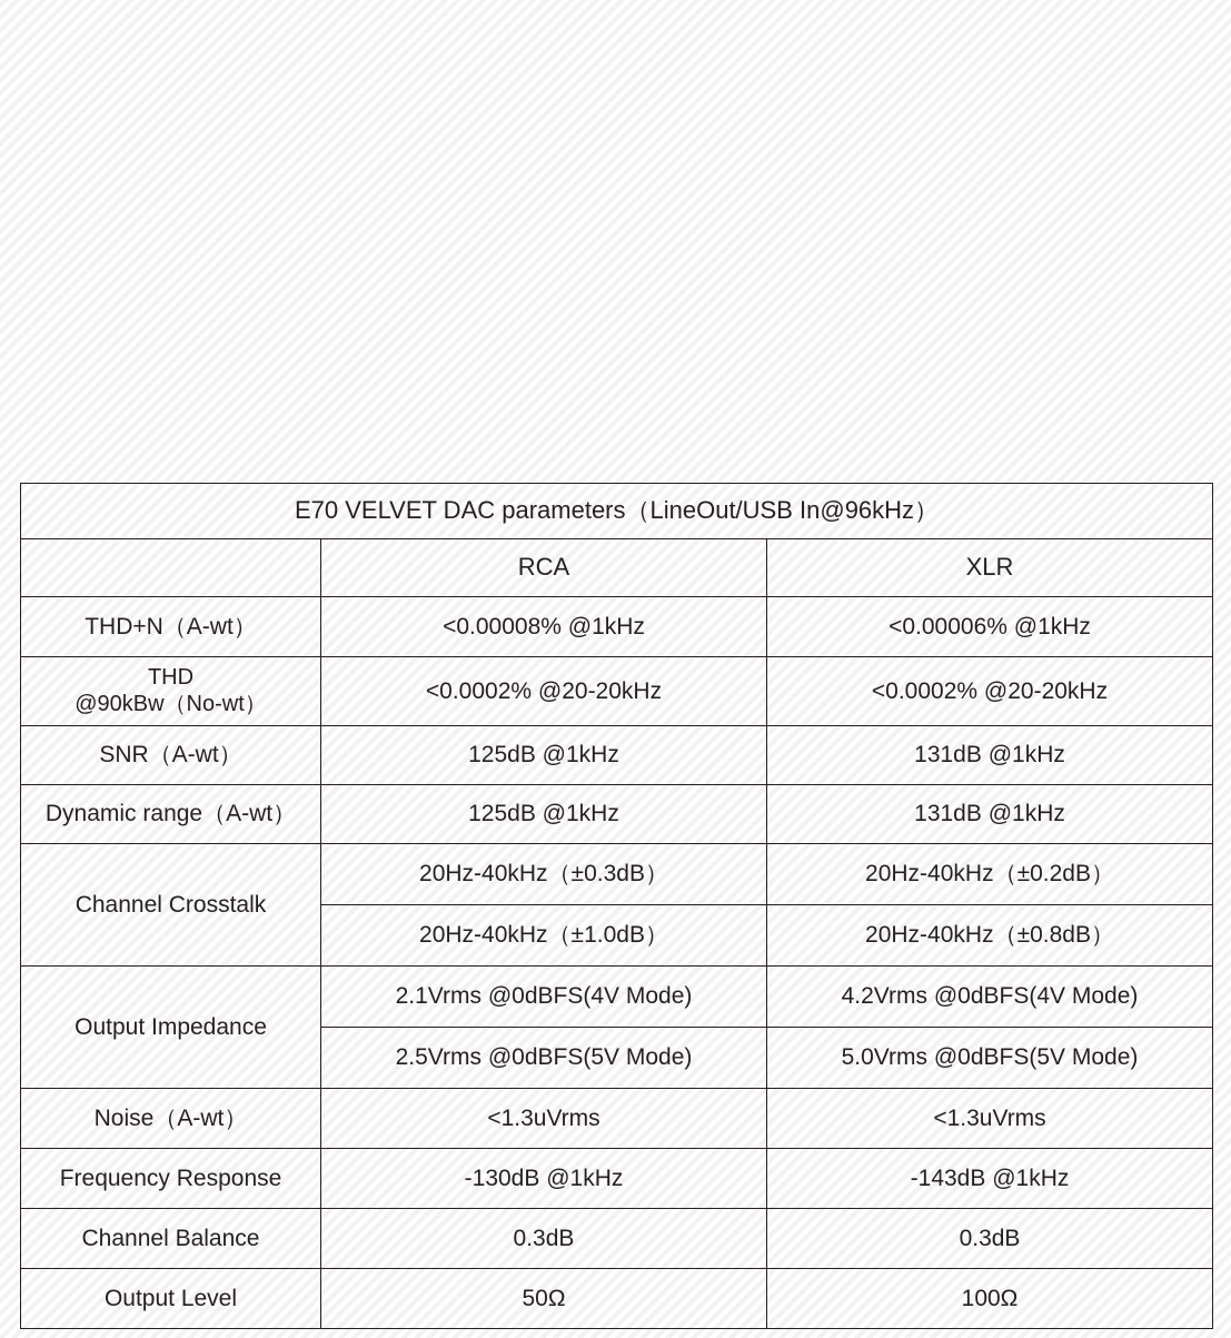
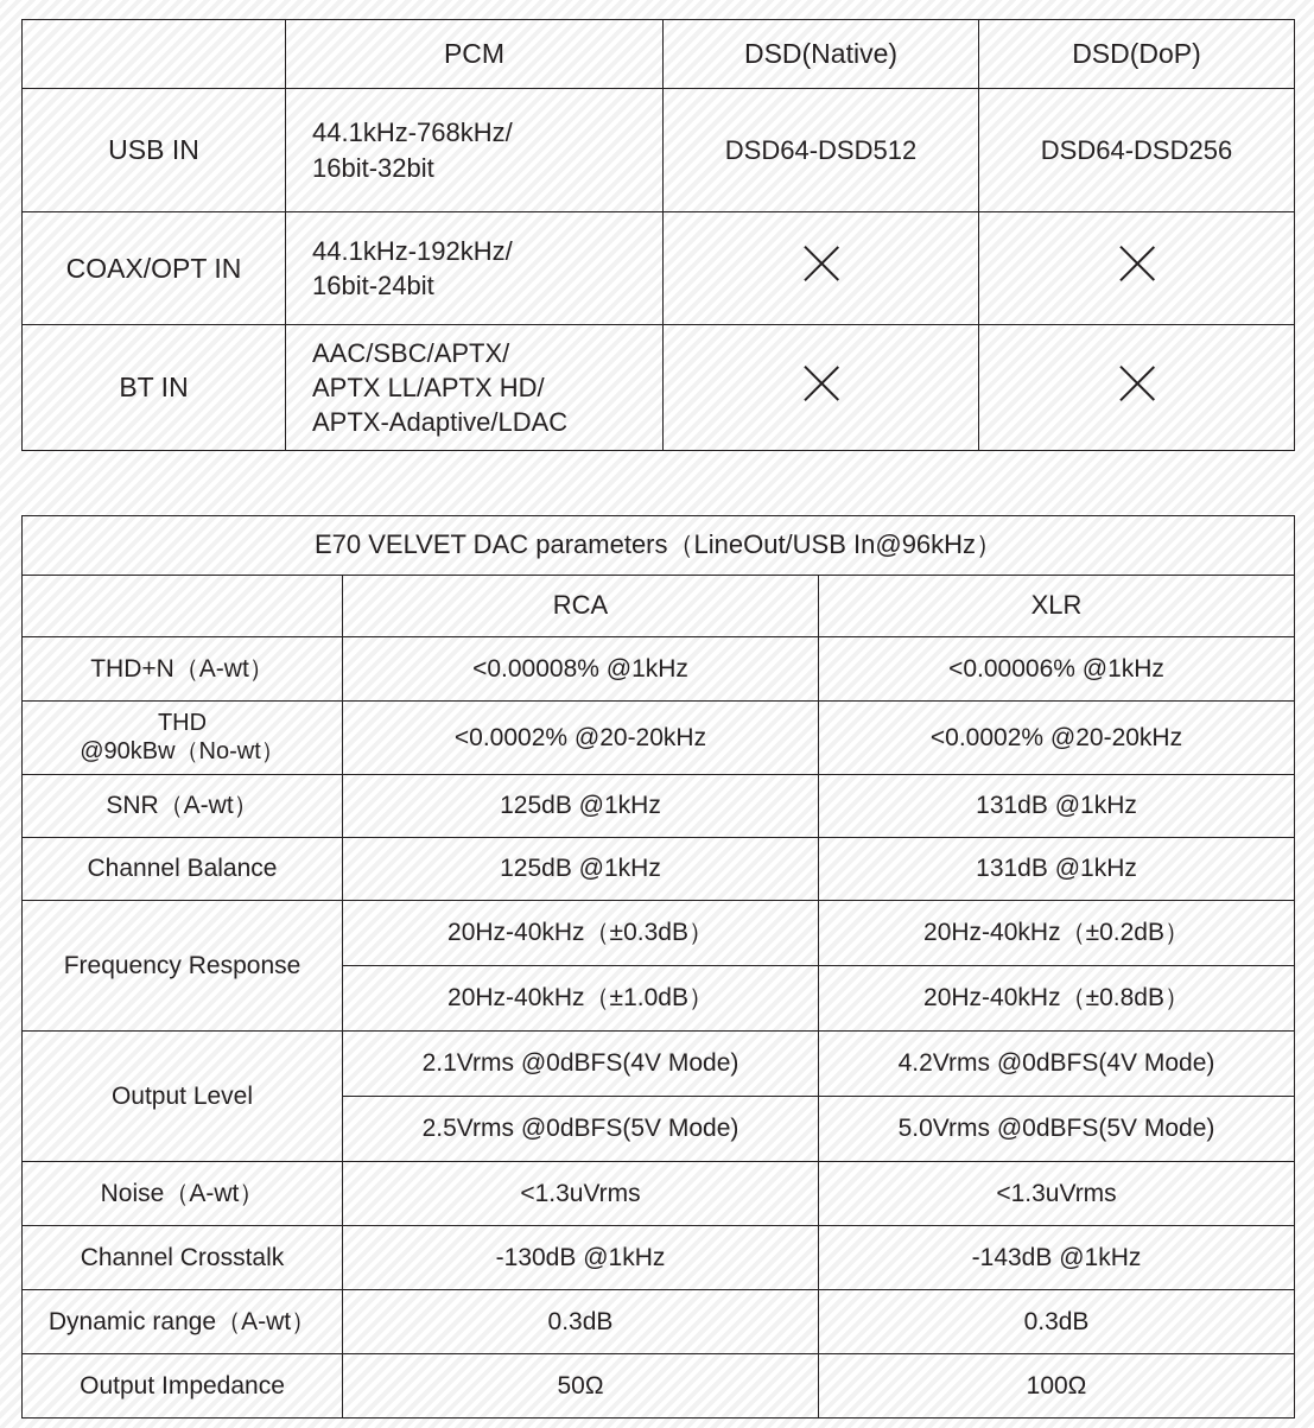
+ 	PCM	DSD(Native)	DSD(DoP)
+ USB IN	44.1kHz-768kHz/16bit-32bit	DSD64-DSD512	DSD64-DSD256
+ COAX/OPT IN	44.1kHz-192kHz/16bit-24bit
+ BT IN	AAC/SBC/APTX/APTX LL/APTX HD/APTX-Adaptive/LDAC
  E70 VELVET DAC parameters（LineOut/USB In@96kHz）
  	RCA	XLR
  THD+N（A-wt）	<0.00008% @1kHz	<0.00006% @1kHz
  THD@90kBw（No-wt）	<0.0002% @20-20kHz	<0.0002% @20-20kHz
  SNR（A-wt）	125dB @1kHz	131dB @1kHz
- Dynamic range（A-wt）	125dB @1kHz	131dB @1kHz
+ Channel Balance	125dB @1kHz	131dB @1kHz
- Channel Crosstalk	20Hz-40kHz（±0.3dB）	20Hz-40kHz（±0.2dB）
+ Frequency Response	20Hz-40kHz（±0.3dB）	20Hz-40kHz（±0.2dB）
  20Hz-40kHz（±1.0dB）	20Hz-40kHz（±0.8dB）
- Output Impedance	2.1Vrms @0dBFS(4V Mode)	4.2Vrms @0dBFS(4V Mode)
+ Output Level	2.1Vrms @0dBFS(4V Mode)	4.2Vrms @0dBFS(4V Mode)
  2.5Vrms @0dBFS(5V Mode)	5.0Vrms @0dBFS(5V Mode)
  Noise（A-wt）	<1.3uVrms	<1.3uVrms
- Frequency Response	-130dB @1kHz	-143dB @1kHz
+ Channel Crosstalk	-130dB @1kHz	-143dB @1kHz
- Channel Balance	0.3dB	0.3dB
+ Dynamic range（A-wt）	0.3dB	0.3dB
- Output Level	50Ω	100Ω
+ Output Impedance	50Ω	100Ω
